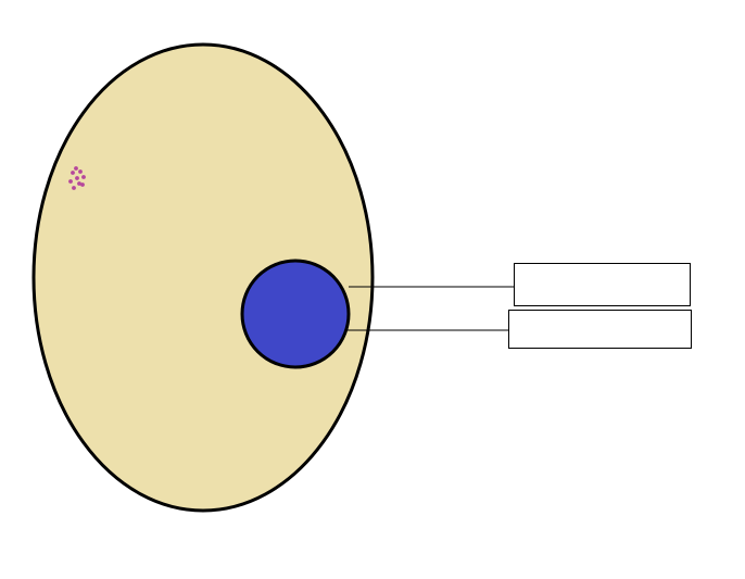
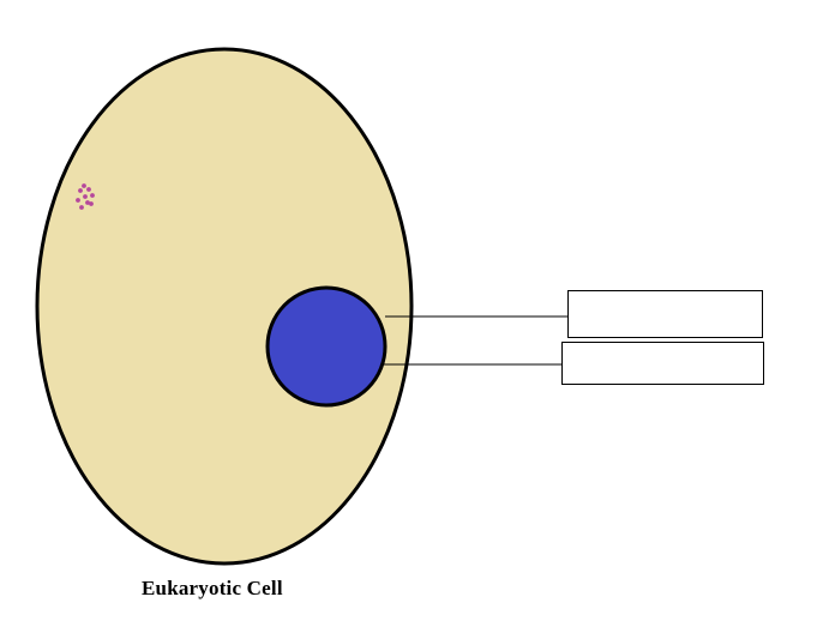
+ Eukaryotic Cell
